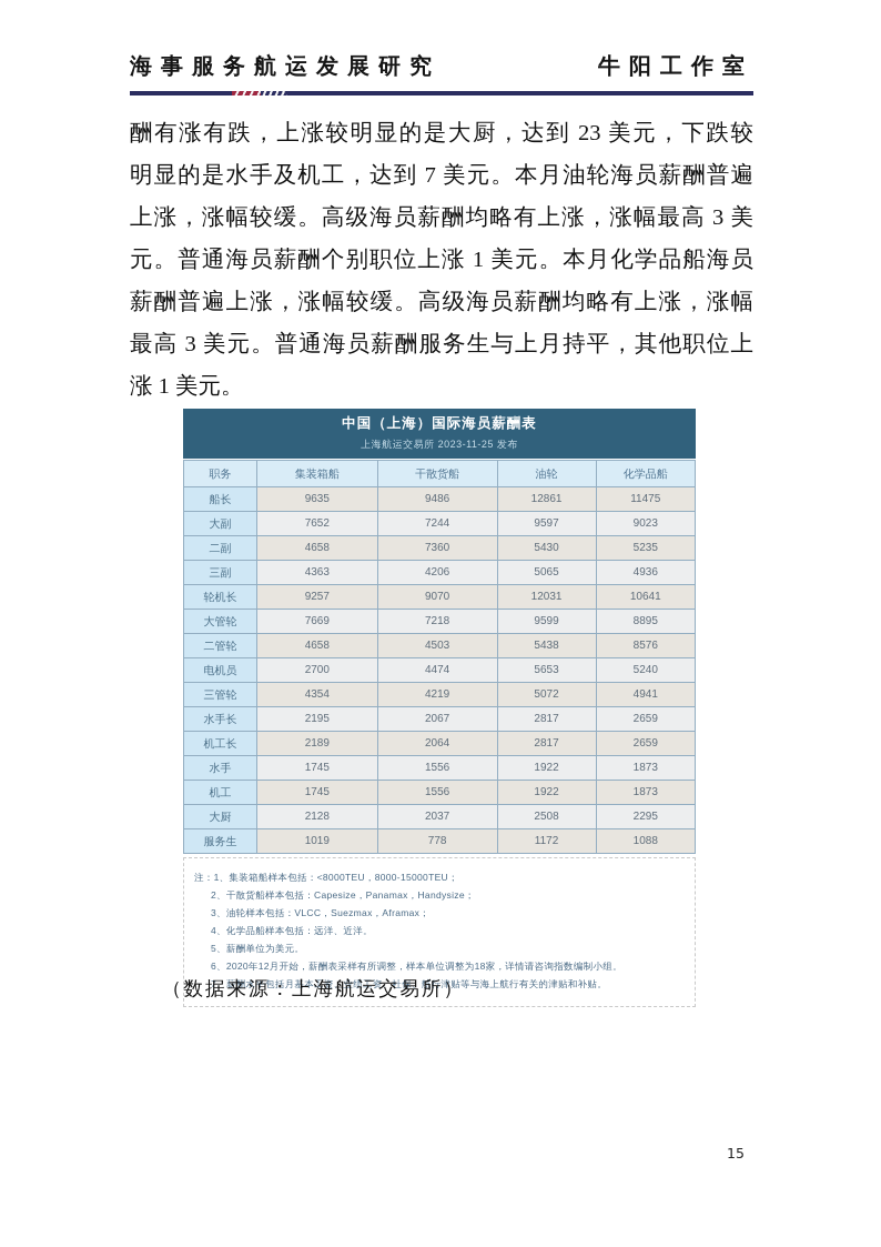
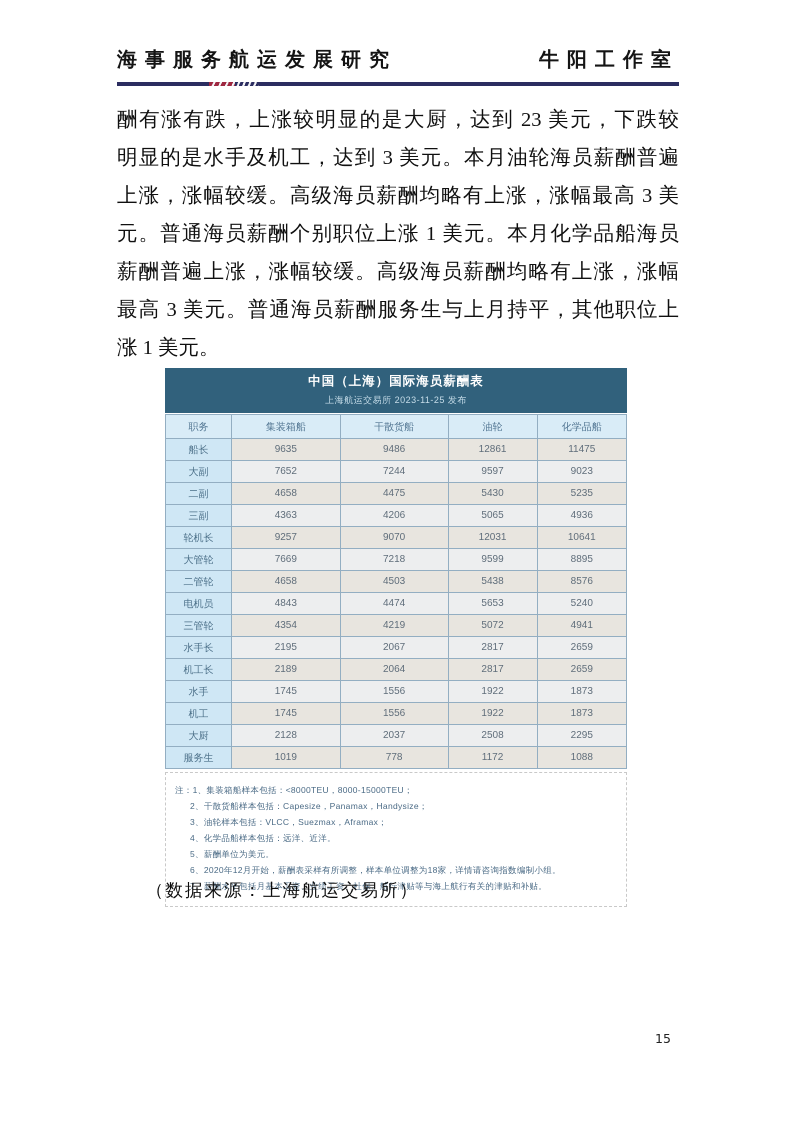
  海事服务航运发展研究
  牛阳工作室
  酬有涨有跌，上涨较明显的是大厨，达到 23 美元，下跌较
- 明显的是水手及机工，达到 7 美元。本月油轮海员薪酬普遍
+ 明显的是水手及机工，达到 3 美元。本月油轮海员薪酬普遍
  上涨，涨幅较缓。高级海员薪酬均略有上涨，涨幅最高 3 美
  元。普通海员薪酬个别职位上涨 1 美元。本月化学品船海员
  薪酬普遍上涨，涨幅较缓。高级海员薪酬均略有上涨，涨幅
  最高 3 美元。普通海员薪酬服务生与上月持平，其他职位上
  涨 1 美元。
  中国（上海）国际海员薪酬表
  上海航运交易所 2023-11-25 发布
  职务	集装箱船	干散货船	油轮	化学品船
  船长	9635	9486	12861	11475
  大副	7652	7244	9597	9023
- 二副	4658	7360	5430	5235
+ 二副	4658	4475	5430	5235
  三副	4363	4206	5065	4936
  轮机长	9257	9070	12031	10641
  大管轮	7669	7218	9599	8895
  二管轮	4658	4503	5438	8576
- 电机员	2700	4474	5653	5240
+ 电机员	4843	4474	5653	5240
  三管轮	4354	4219	5072	4941
  水手长	2195	2067	2817	2659
  机工长	2189	2064	2817	2659
  水手	1745	1556	1922	1873
  机工	1745	1556	1922	1873
  大厨	2128	2037	2508	2295
  服务生	1019	778	1172	1088
  注：1、集装箱船样本包括：<8000TEU，8000-15000TEU；
  2、干散货船样本包括：Capesize，Panamax，Handysize；
  3、油轮样本包括：VLCC，Suezmax，Aframax；
  4、化学品船样本包括：远洋、近洋。
  5、薪酬单位为美元。
  6、2020年12月开始，薪酬表采样有所调整，样本单位调整为18家，详情请咨询指数编制小组。
  7、薪酬水平包括月基本工资、业绩工资、社保、航行津贴等与海上航行有关的津贴和补贴。
  （数据来源：上海航运交易所）
  15
